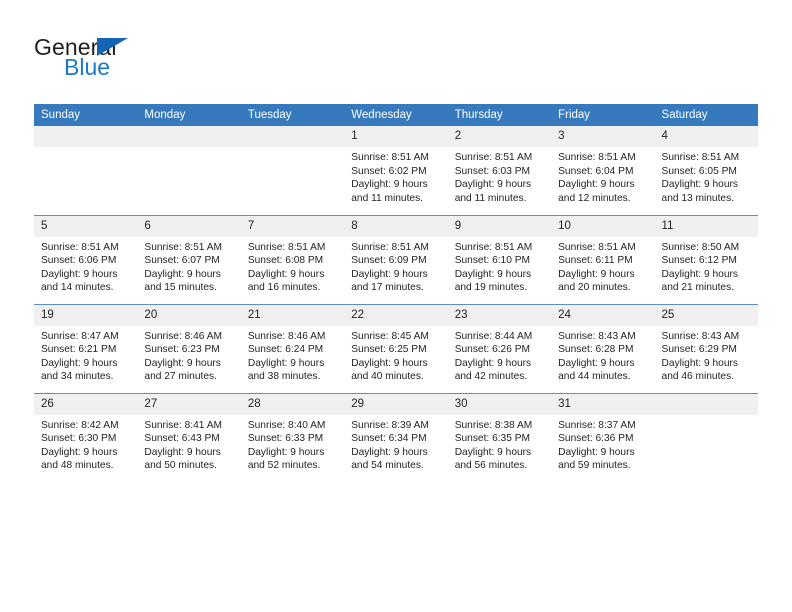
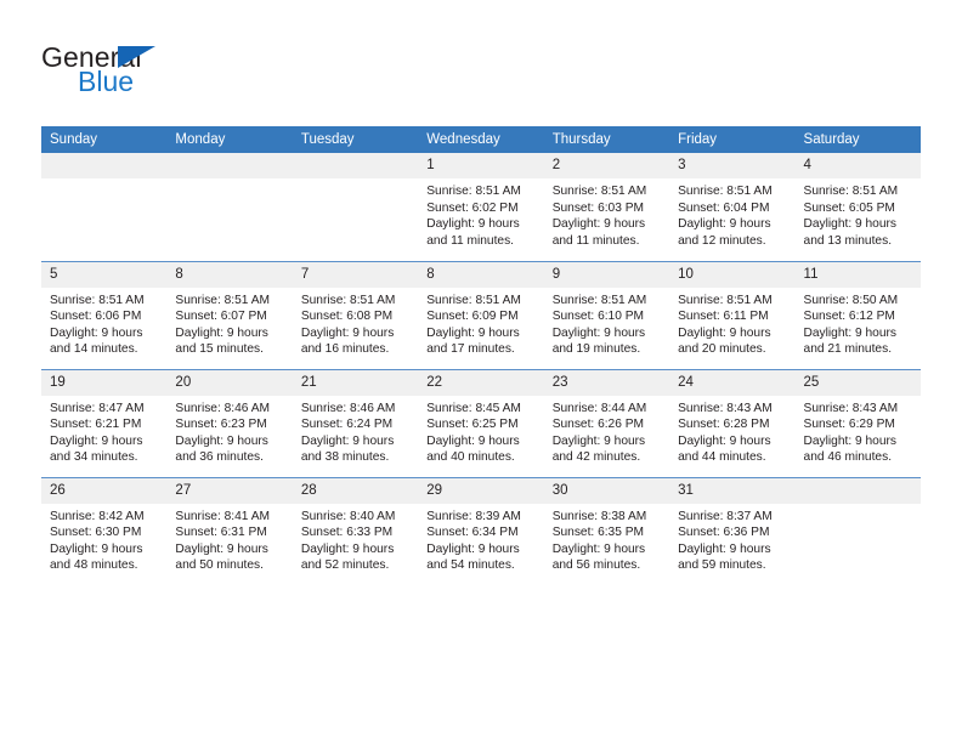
  General
  Blue
  Sunday	Monday	Tuesday	Wednesday	Thursday	Friday	Saturday
  			1Sunrise: 8:51 AMSunset: 6:02 PMDaylight: 9 hoursand 11 minutes.	2Sunrise: 8:51 AMSunset: 6:03 PMDaylight: 9 hoursand 11 minutes.	3Sunrise: 8:51 AMSunset: 6:04 PMDaylight: 9 hoursand 12 minutes.	4Sunrise: 8:51 AMSunset: 6:05 PMDaylight: 9 hoursand 13 minutes.
- 5Sunrise: 8:51 AMSunset: 6:06 PMDaylight: 9 hoursand 14 minutes.	6Sunrise: 8:51 AMSunset: 6:07 PMDaylight: 9 hoursand 15 minutes.	7Sunrise: 8:51 AMSunset: 6:08 PMDaylight: 9 hoursand 16 minutes.	8Sunrise: 8:51 AMSunset: 6:09 PMDaylight: 9 hoursand 17 minutes.	9Sunrise: 8:51 AMSunset: 6:10 PMDaylight: 9 hoursand 19 minutes.	10Sunrise: 8:51 AMSunset: 6:11 PMDaylight: 9 hoursand 20 minutes.	11Sunrise: 8:50 AMSunset: 6:12 PMDaylight: 9 hoursand 21 minutes.
+ 5Sunrise: 8:51 AMSunset: 6:06 PMDaylight: 9 hoursand 14 minutes.	8Sunrise: 8:51 AMSunset: 6:07 PMDaylight: 9 hoursand 15 minutes.	7Sunrise: 8:51 AMSunset: 6:08 PMDaylight: 9 hoursand 16 minutes.	8Sunrise: 8:51 AMSunset: 6:09 PMDaylight: 9 hoursand 17 minutes.	9Sunrise: 8:51 AMSunset: 6:10 PMDaylight: 9 hoursand 19 minutes.	10Sunrise: 8:51 AMSunset: 6:11 PMDaylight: 9 hoursand 20 minutes.	11Sunrise: 8:50 AMSunset: 6:12 PMDaylight: 9 hoursand 21 minutes.
- 19Sunrise: 8:47 AMSunset: 6:21 PMDaylight: 9 hoursand 34 minutes.	20Sunrise: 8:46 AMSunset: 6:23 PMDaylight: 9 hoursand 27 minutes.	21Sunrise: 8:46 AMSunset: 6:24 PMDaylight: 9 hoursand 38 minutes.	22Sunrise: 8:45 AMSunset: 6:25 PMDaylight: 9 hoursand 40 minutes.	23Sunrise: 8:44 AMSunset: 6:26 PMDaylight: 9 hoursand 42 minutes.	24Sunrise: 8:43 AMSunset: 6:28 PMDaylight: 9 hoursand 44 minutes.	25Sunrise: 8:43 AMSunset: 6:29 PMDaylight: 9 hoursand 46 minutes.
+ 19Sunrise: 8:47 AMSunset: 6:21 PMDaylight: 9 hoursand 34 minutes.	20Sunrise: 8:46 AMSunset: 6:23 PMDaylight: 9 hoursand 36 minutes.	21Sunrise: 8:46 AMSunset: 6:24 PMDaylight: 9 hoursand 38 minutes.	22Sunrise: 8:45 AMSunset: 6:25 PMDaylight: 9 hoursand 40 minutes.	23Sunrise: 8:44 AMSunset: 6:26 PMDaylight: 9 hoursand 42 minutes.	24Sunrise: 8:43 AMSunset: 6:28 PMDaylight: 9 hoursand 44 minutes.	25Sunrise: 8:43 AMSunset: 6:29 PMDaylight: 9 hoursand 46 minutes.
- 26Sunrise: 8:42 AMSunset: 6:30 PMDaylight: 9 hoursand 48 minutes.	27Sunrise: 8:41 AMSunset: 6:43 PMDaylight: 9 hoursand 50 minutes.	28Sunrise: 8:40 AMSunset: 6:33 PMDaylight: 9 hoursand 52 minutes.	29Sunrise: 8:39 AMSunset: 6:34 PMDaylight: 9 hoursand 54 minutes.	30Sunrise: 8:38 AMSunset: 6:35 PMDaylight: 9 hoursand 56 minutes.	31Sunrise: 8:37 AMSunset: 6:36 PMDaylight: 9 hoursand 59 minutes.
+ 26Sunrise: 8:42 AMSunset: 6:30 PMDaylight: 9 hoursand 48 minutes.	27Sunrise: 8:41 AMSunset: 6:31 PMDaylight: 9 hoursand 50 minutes.	28Sunrise: 8:40 AMSunset: 6:33 PMDaylight: 9 hoursand 52 minutes.	29Sunrise: 8:39 AMSunset: 6:34 PMDaylight: 9 hoursand 54 minutes.	30Sunrise: 8:38 AMSunset: 6:35 PMDaylight: 9 hoursand 56 minutes.	31Sunrise: 8:37 AMSunset: 6:36 PMDaylight: 9 hoursand 59 minutes.
